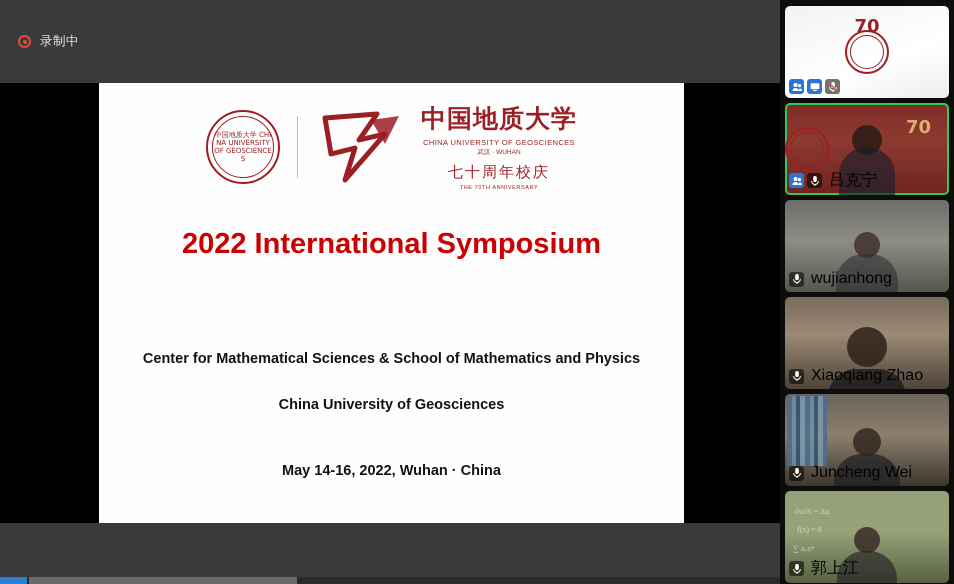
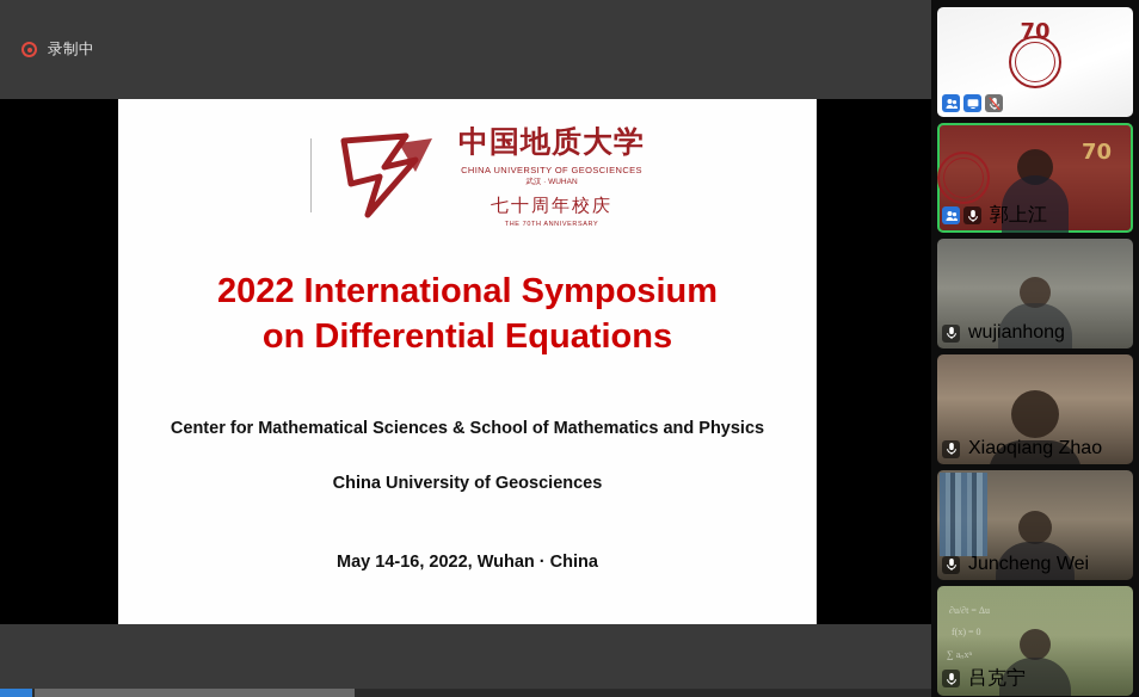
  录制中
- 中国地质大学 CHINA UNIVERSITY OF GEOSCIENCES
  中国地质大学
  CHINA UNIVERSITY OF GEOSCIENCES
  七十周年校庆
  2022 International Symposium
+ on Differential Equations
  Center for Mathematical Sciences & School of Mathematics and Physics
  China University of Geosciences
  May 14-16, 2022, Wuhan · China
  70
  70
- 吕克宁
+ 郭上江
  wujianhong
  Xiaoqiang Zhao
  Juncheng Wei
  ∂u/∂t = Δu
  f(x) = 0
  ∑ aₙxⁿ
- 郭上江
+ 吕克宁
